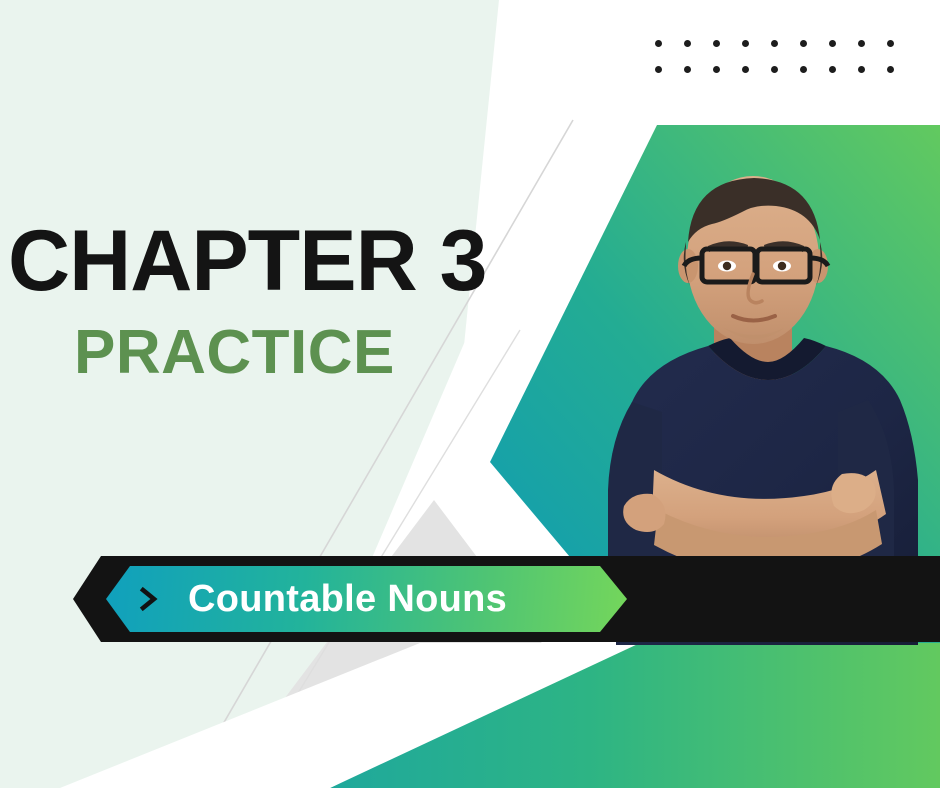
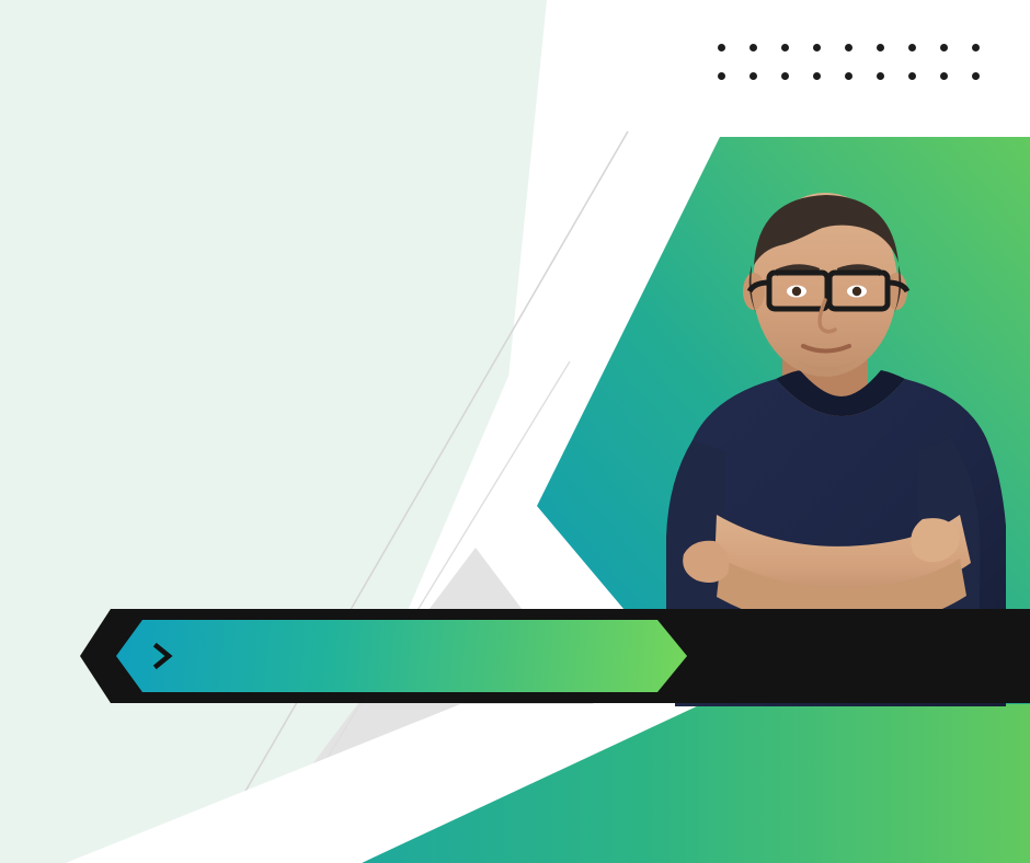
- CHAPTER 3
- PRACTICE
- Countable Nouns
